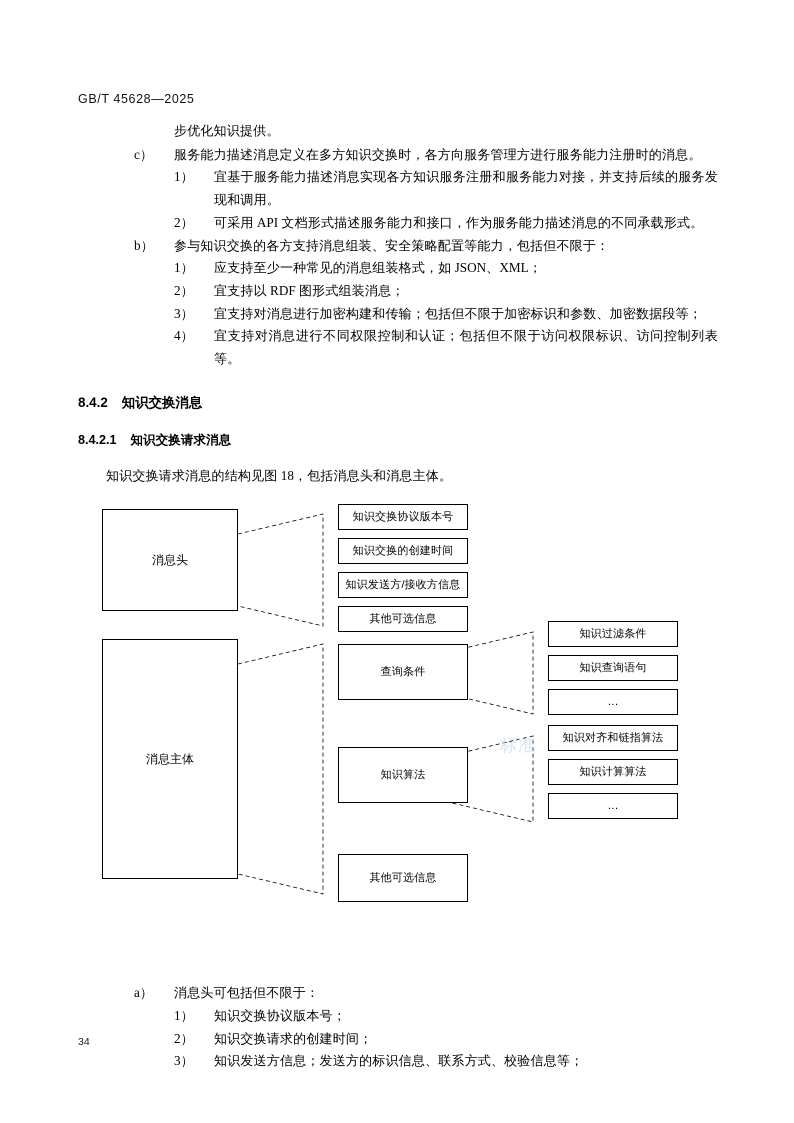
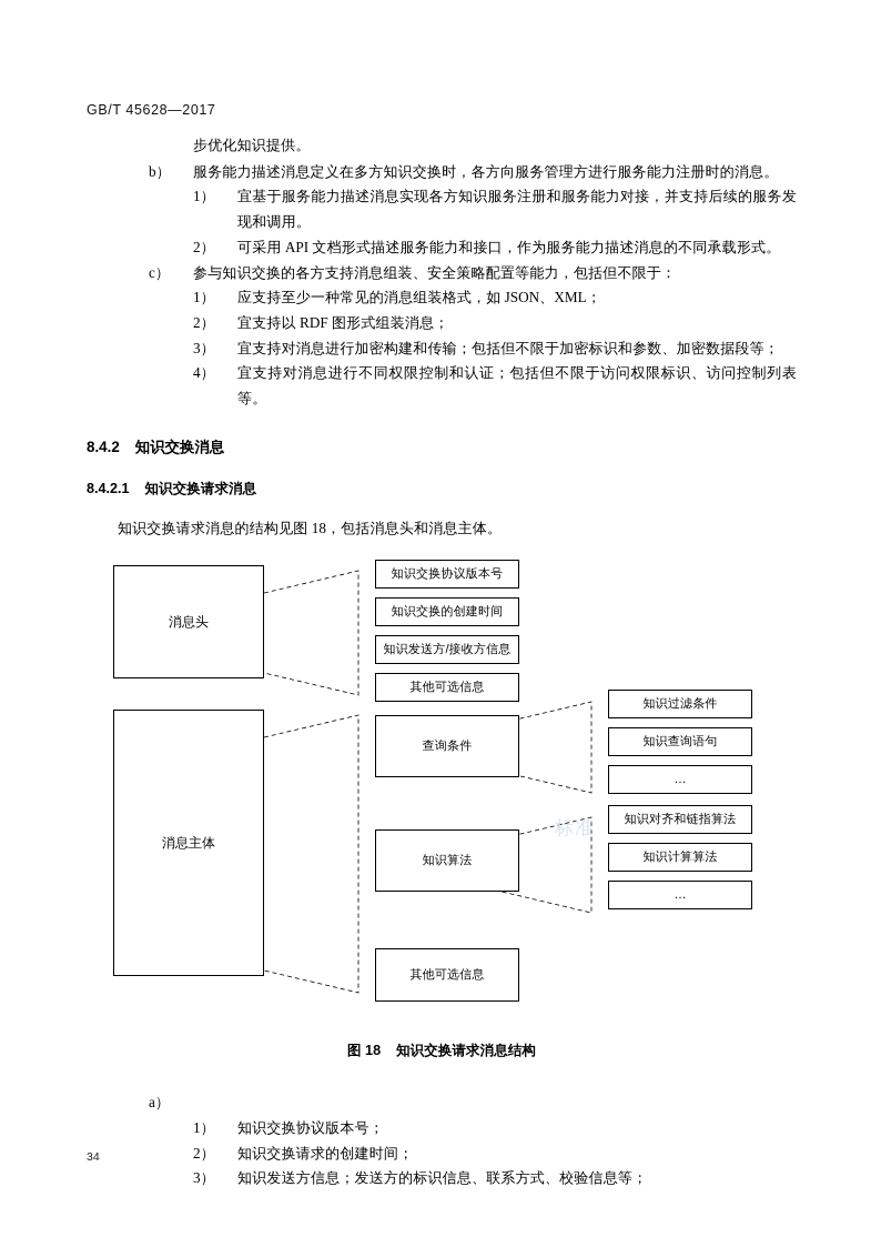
- GB/T 45628—2025
+ GB/T 45628—2017
  步优化知识提供。
- c）
+ b）
  服务能力描述消息定义在多方知识交换时，各方向服务管理方进行服务能力注册时的消息。
  1）
  宜基于服务能力描述消息实现各方知识服务注册和服务能力对接，并支持后续的服务发现和调用。
  2）
  可采用 API 文档形式描述服务能力和接口，作为服务能力描述消息的不同承载形式。
- b）
+ c）
  参与知识交换的各方支持消息组装、安全策略配置等能力，包括但不限于：
  1）
  应支持至少一种常见的消息组装格式，如 JSON、XML；
  2）
  宜支持以 RDF 图形式组装消息；
  3）
  宜支持对消息进行加密构建和传输；包括但不限于加密标识和参数、加密数据段等；
  4）
  宜支持对消息进行不同权限控制和认证；包括但不限于访问权限标识、访问控制列表等。
  8.4.2 知识交换消息
  8.4.2.1 知识交换请求消息
  知识交换请求消息的结构见图 18，包括消息头和消息主体。
  消息头
  消息主体
  知识交换协议版本号
  知识交换的创建时间
  知识发送方/接收方信息
  其他可选信息
  查询条件
  知识算法
  其他可选信息
  知识过滤条件
  知识查询语句
  …
  知识对齐和链指算法
  知识计算算法
  …
+ 图 18 知识交换请求消息结构
  a）
- 消息头可包括但不限于：
  1）
  知识交换协议版本号；
  2）
  知识交换请求的创建时间；
  3）
  知识发送方信息；发送方的标识信息、联系方式、校验信息等；
  标准
  34
